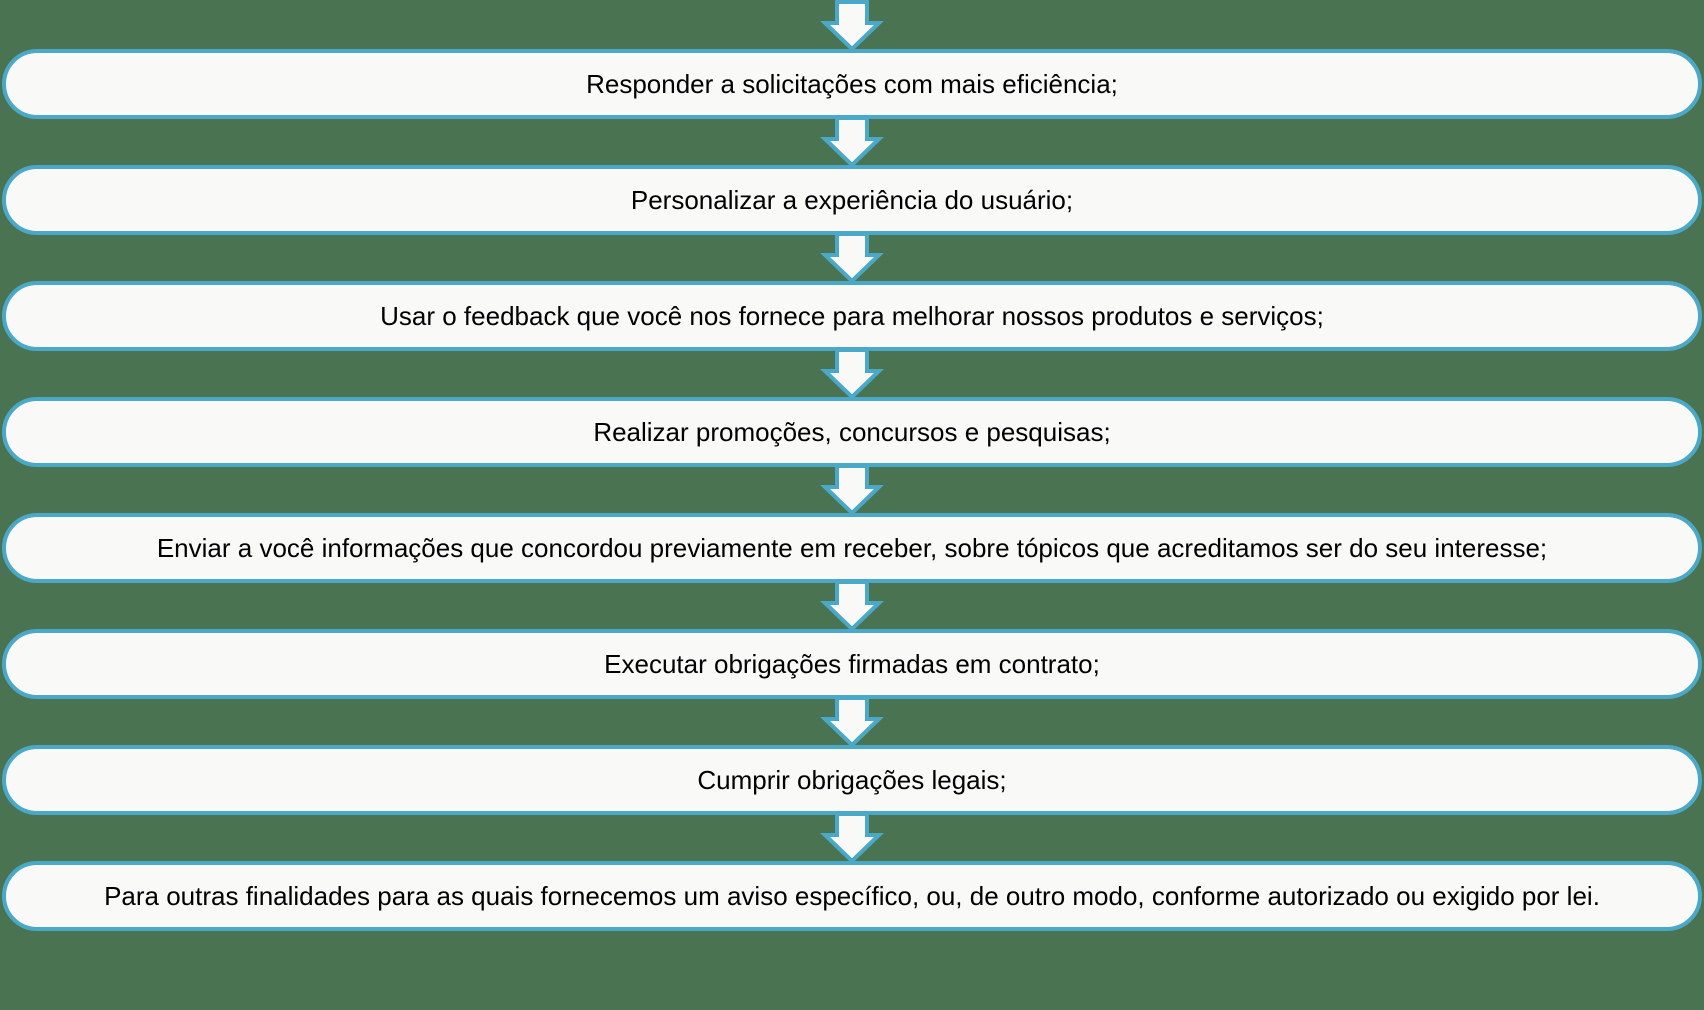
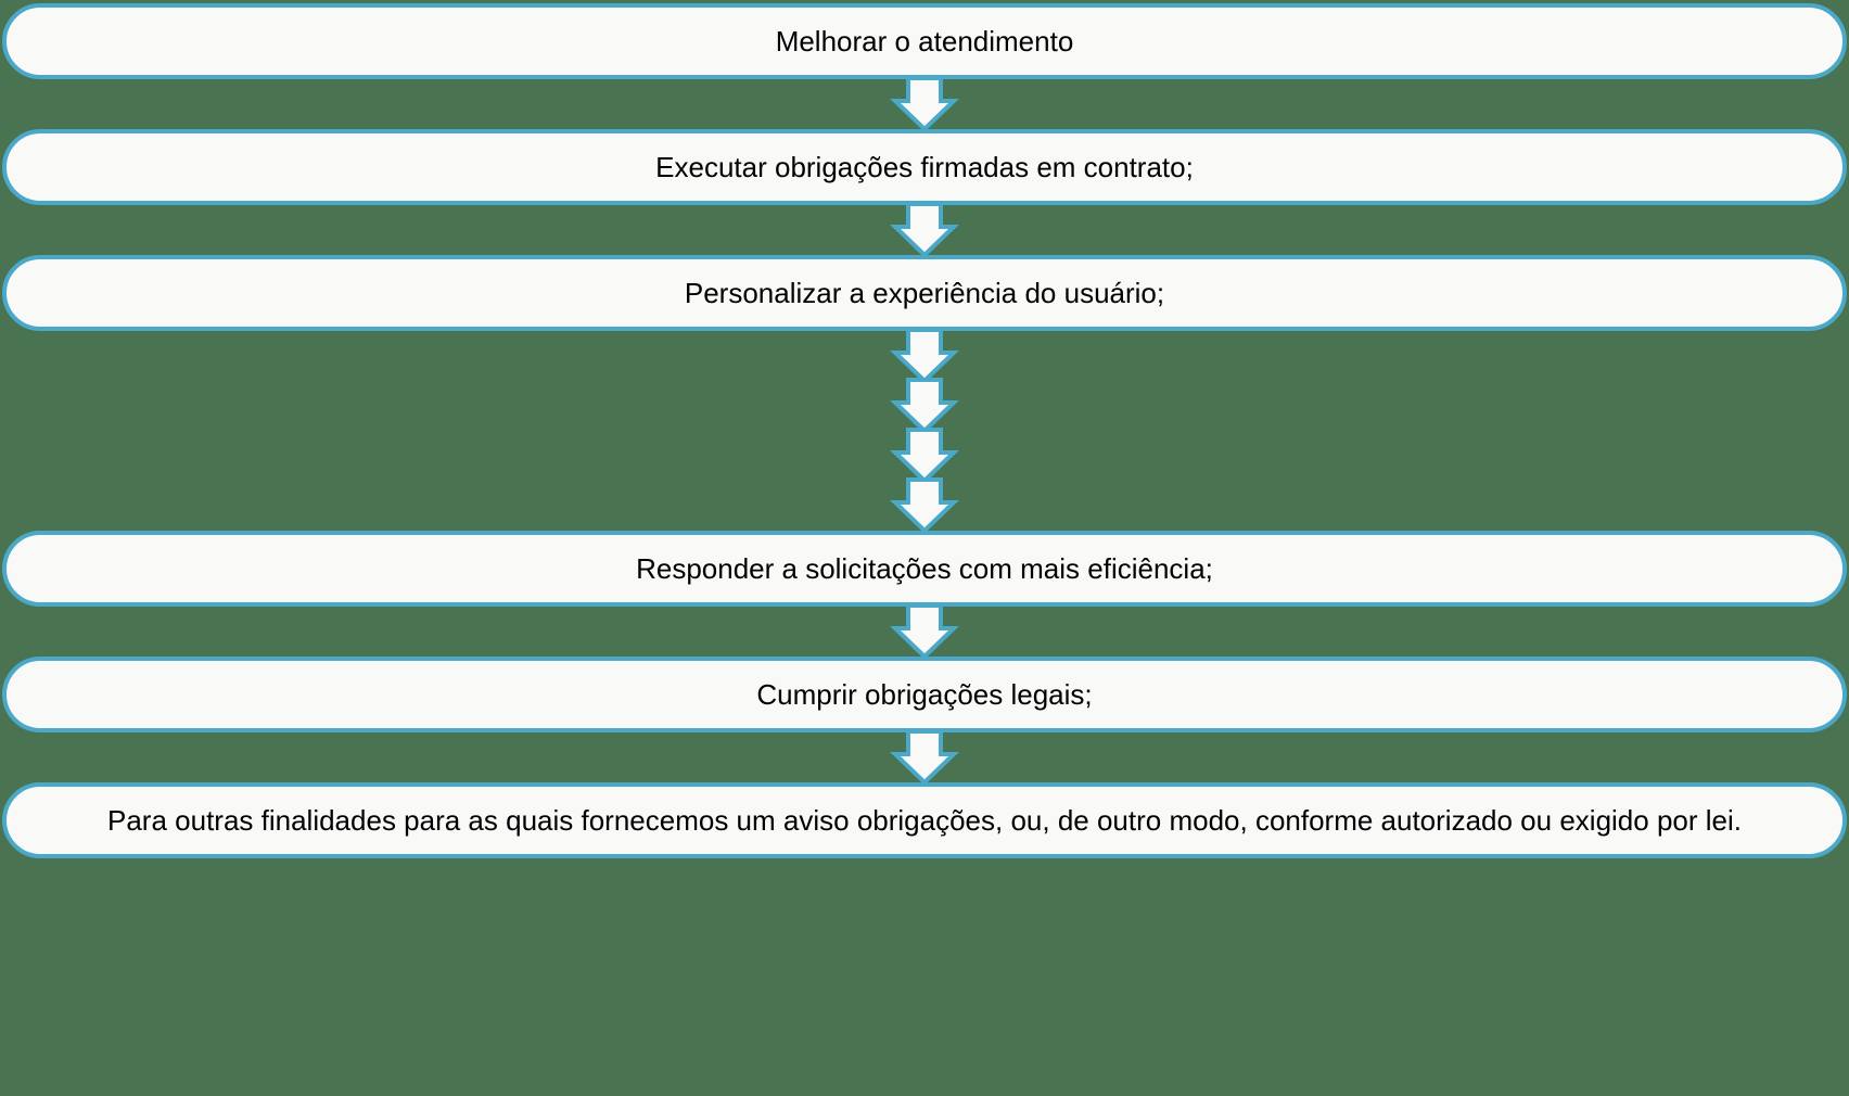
+ Melhorar o atendimento
- Responder a solicitações com mais eficiência;
+ Executar obrigações firmadas em contrato;
  Personalizar a experiência do usuário;
- Usar o feedback que você nos fornece para melhorar nossos produtos e serviços;
- Realizar promoções, concursos e pesquisas;
- Enviar a você informações que concordou previamente em receber, sobre tópicos que acreditamos ser do seu interesse;
- Executar obrigações firmadas em contrato;
+ Responder a solicitações com mais eficiência;
  Cumprir obrigações legais;
- Para outras finalidades para as quais fornecemos um aviso específico, ou, de outro modo, conforme autorizado ou exigido por lei.
+ Para outras finalidades para as quais fornecemos um aviso obrigações, ou, de outro modo, conforme autorizado ou exigido por lei.
